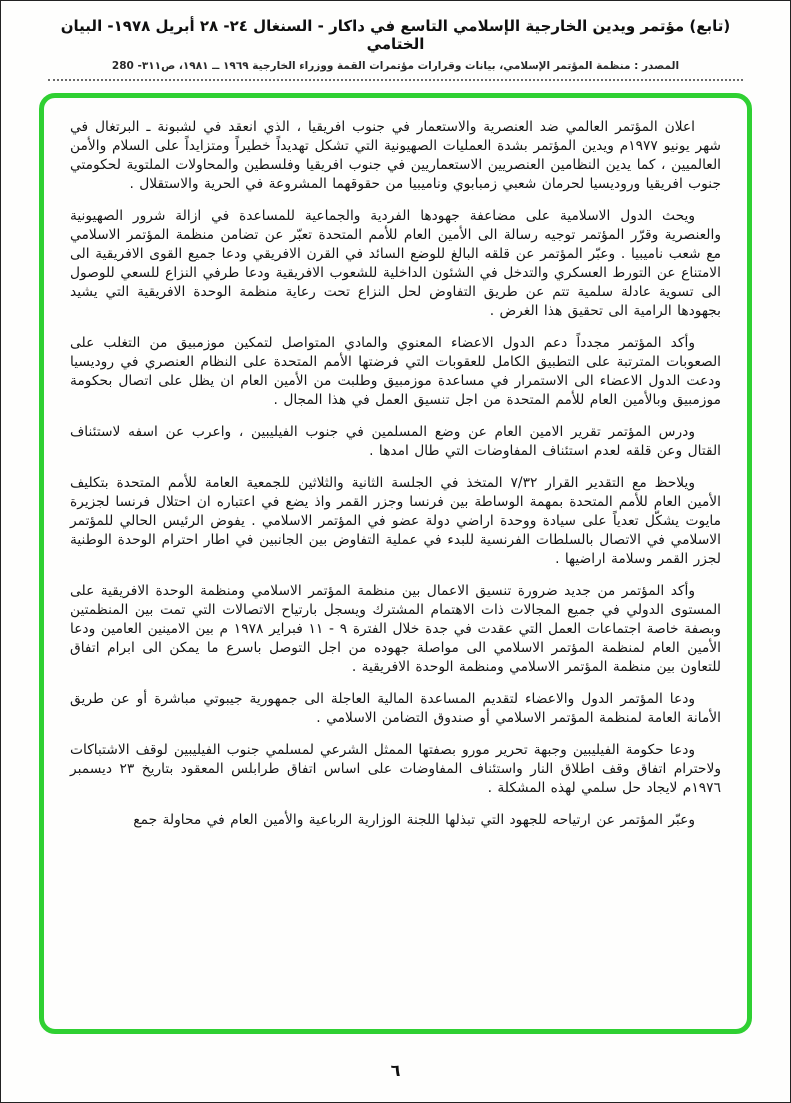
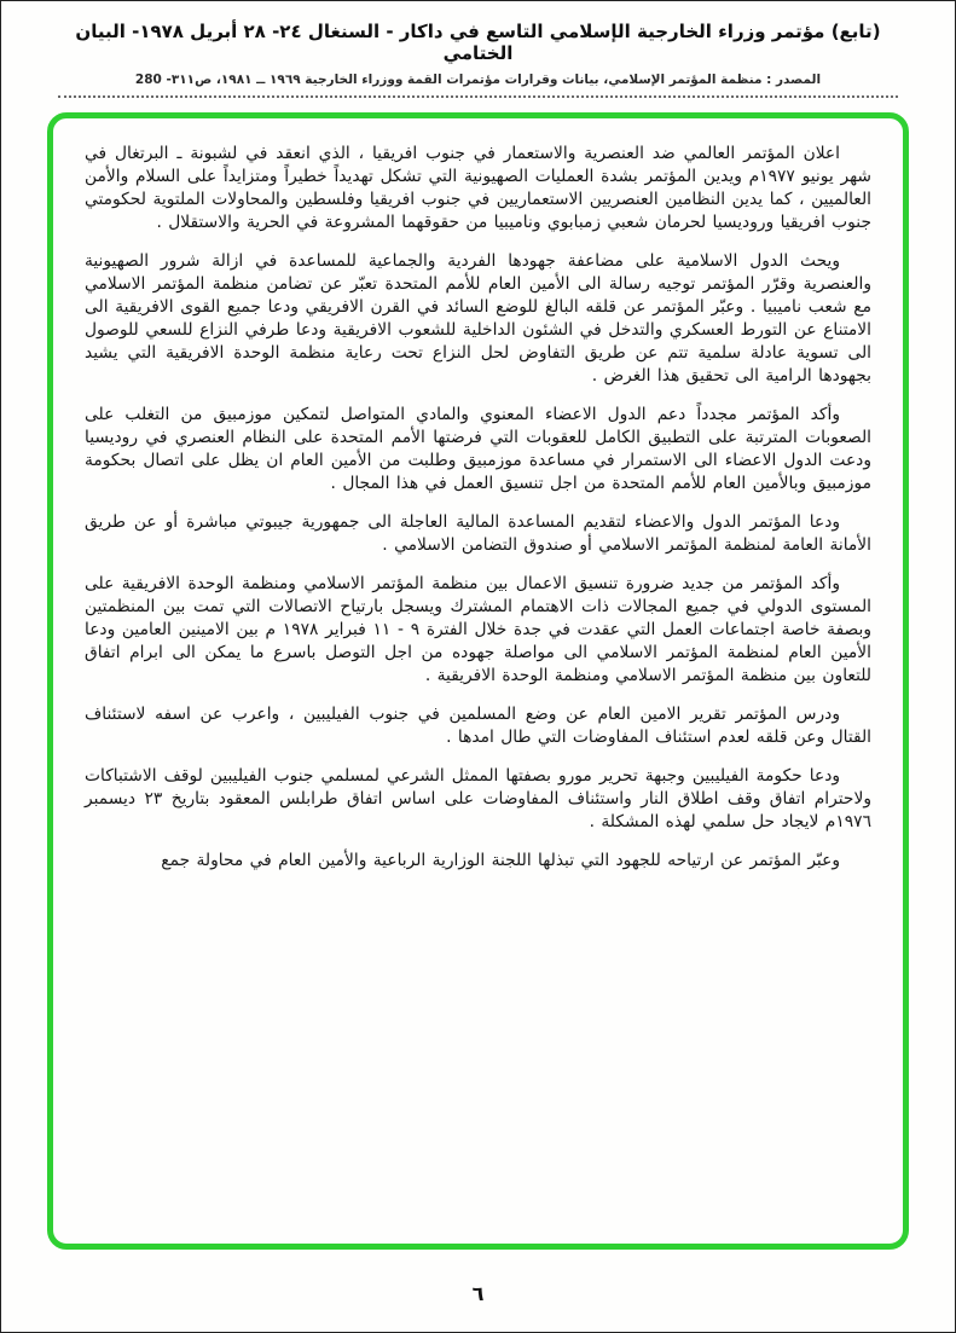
- (تابع) مؤتمر ويدين الخارجية الإسلامي التاسع في داكار - السنغال ٢٤- ٢٨ أبريل ١٩٧٨- البيان الختامي
+ (تابع) مؤتمر وزراء الخارجية الإسلامي التاسع في داكار - السنغال ٢٤- ٢٨ أبريل ١٩٧٨- البيان الختامي
  المصدر : منظمة المؤتمر الإسلامي، بيانات وقرارات مؤتمرات القمة ووزراء الخارجية ١٩٦٩ ــ ١٩٨١، ص٣١١- 280
  اعلان المؤتمر العالمي ضد العنصرية والاستعمار في جنوب افريقيا ، الذي انعقد في لشبونة ـ البرتغال في شهر يونيو ١٩٧٧م ويدين المؤتمر بشدة العمليات الصهيونية التي تشكل تهديداً خطيراً ومتزايداً على السلام والأمن العالميين ، كما يدين النظامين العنصريين الاستعماريين في جنوب افريقيا وفلسطين والمحاولات الملتوية لحكومتي جنوب افريقيا وروديسيا لحرمان شعبي زمبابوي وناميبيا من حقوقهما المشروعة في الحرية والاستقلال .
  ويحث الدول الاسلامية على مضاعفة جهودها الفردية والجماعية للمساعدة في ازالة شرور الصهيونية والعنصرية وقرّر المؤتمر توجيه رسالة الى الأمين العام للأمم المتحدة تعبّر عن تضامن منظمة المؤتمر الاسلامي مع شعب ناميبيا . وعبّر المؤتمر عن قلقه البالغ للوضع السائد في القرن الافريقي ودعا جميع القوى الافريقية الى الامتناع عن التورط العسكري والتدخل في الشئون الداخلية للشعوب الافريقية ودعا طرفي النزاع للسعي للوصول الى تسوية عادلة سلمية تتم عن طريق التفاوض لحل النزاع تحت رعاية منظمة الوحدة الافريقية التي يشيد بجهودها الرامية الى تحقيق هذا الغرض .
  وأكد المؤتمر مجدداً دعم الدول الاعضاء المعنوي والمادي المتواصل لتمكين موزمبيق من التغلب على الصعوبات المترتبة على التطبيق الكامل للعقوبات التي فرضتها الأمم المتحدة على النظام العنصري في روديسيا ودعت الدول الاعضاء الى الاستمرار في مساعدة موزمبيق وطلبت من الأمين العام ان يظل على اتصال بحكومة موزمبيق وبالأمين العام للأمم المتحدة من اجل تنسيق العمل في هذا المجال .
- ودرس المؤتمر تقرير الامين العام عن وضع المسلمين في جنوب الفيليبين ، واعرب عن اسفه لاستئناف القتال وعن قلقه لعدم استئناف المفاوضات التي طال امدها .
+ ودعا المؤتمر الدول والاعضاء لتقديم المساعدة المالية العاجلة الى جمهورية جيبوتي مباشرة أو عن طريق الأمانة العامة لمنظمة المؤتمر الاسلامي أو صندوق التضامن الاسلامي .
- ويلاحظ مع التقدير القرار ٧/٣٢ المتخذ في الجلسة الثانية والثلاثين للجمعية العامة للأمم المتحدة بتكليف الأمين العام للأمم المتحدة بمهمة الوساطة بين فرنسا وجزر القمر واذ يضع في اعتباره ان احتلال فرنسا لجزيرة مايوت يشكّل تعدياً على سيادة ووحدة اراضي دولة عضو في المؤتمر الاسلامي . يفوض الرئيس الحالي للمؤتمر الاسلامي في الاتصال بالسلطات الفرنسية للبدء في عملية التفاوض بين الجانبين في اطار احترام الوحدة الوطنية لجزر القمر وسلامة اراضيها .
  وأكد المؤتمر من جديد ضرورة تنسيق الاعمال بين منظمة المؤتمر الاسلامي ومنظمة الوحدة الافريقية على المستوى الدولي في جميع المجالات ذات الاهتمام المشترك ويسجل بارتياح الاتصالات التي تمت بين المنظمتين وبصفة خاصة اجتماعات العمل التي عقدت في جدة خلال الفترة ٩ - ١١ فبراير ١٩٧٨ م بين الامينين العامين ودعا الأمين العام لمنظمة المؤتمر الاسلامي الى مواصلة جهوده من اجل التوصل باسرع ما يمكن الى ابرام اتفاق للتعاون بين منظمة المؤتمر الاسلامي ومنظمة الوحدة الافريقية .
- ودعا المؤتمر الدول والاعضاء لتقديم المساعدة المالية العاجلة الى جمهورية جيبوتي مباشرة أو عن طريق الأمانة العامة لمنظمة المؤتمر الاسلامي أو صندوق التضامن الاسلامي .
+ ودرس المؤتمر تقرير الامين العام عن وضع المسلمين في جنوب الفيليبين ، واعرب عن اسفه لاستئناف القتال وعن قلقه لعدم استئناف المفاوضات التي طال امدها .
  ودعا حكومة الفيليبين وجبهة تحرير مورو بصفتها الممثل الشرعي لمسلمي جنوب الفيليبين لوقف الاشتباكات ولاحترام اتفاق وقف اطلاق النار واستئناف المفاوضات على اساس اتفاق طرابلس المعقود بتاريخ ٢٣ ديسمبر ١٩٧٦م لايجاد حل سلمي لهذه المشكلة .
  وعبّر المؤتمر عن ارتياحه للجهود التي تبذلها اللجنة الوزارية الرباعية والأمين العام في محاولة جمع
  ٦
